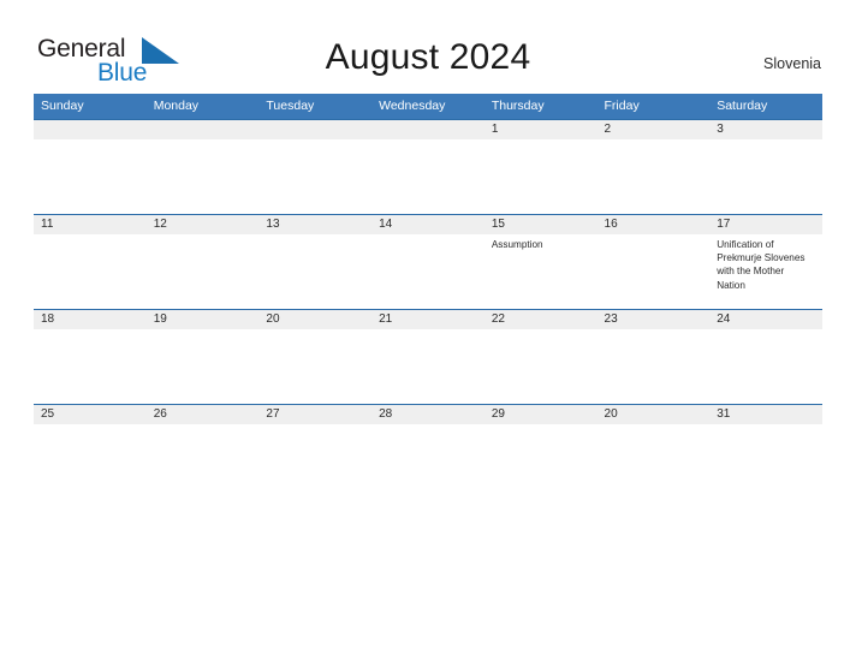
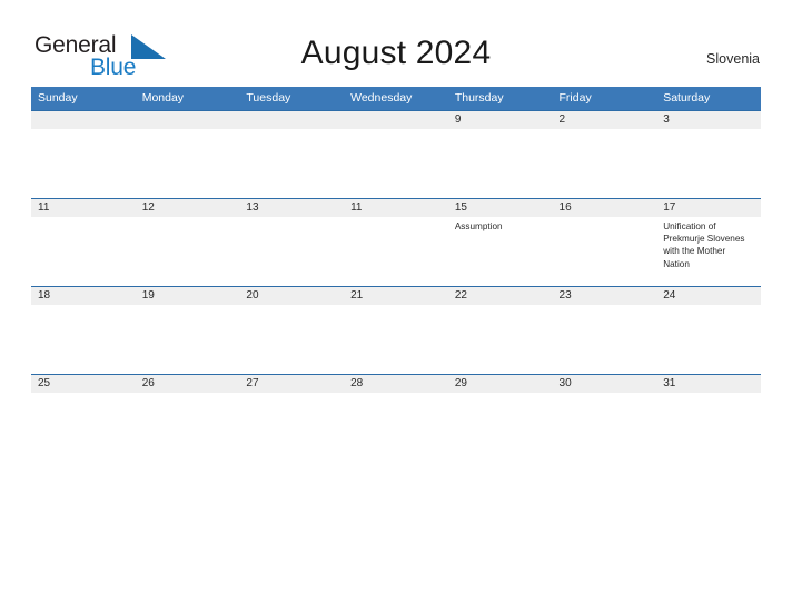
  General
  Blue
  August 2024
  Slovenia
  Sunday	Monday	Tuesday	Wednesday	Thursday	Friday	Saturday
- 				1	2	3
+ 				9	2	3
- 11	12	13	14	15Assumption	16	17Unification of Prekmurje Slovenes with the Mother Nation
+ 11	12	13	11	15Assumption	16	17Unification of Prekmurje Slovenes with the Mother Nation
  18	19	20	21	22	23	24
- 25	26	27	28	29	20	31
+ 25	26	27	28	29	30	31
